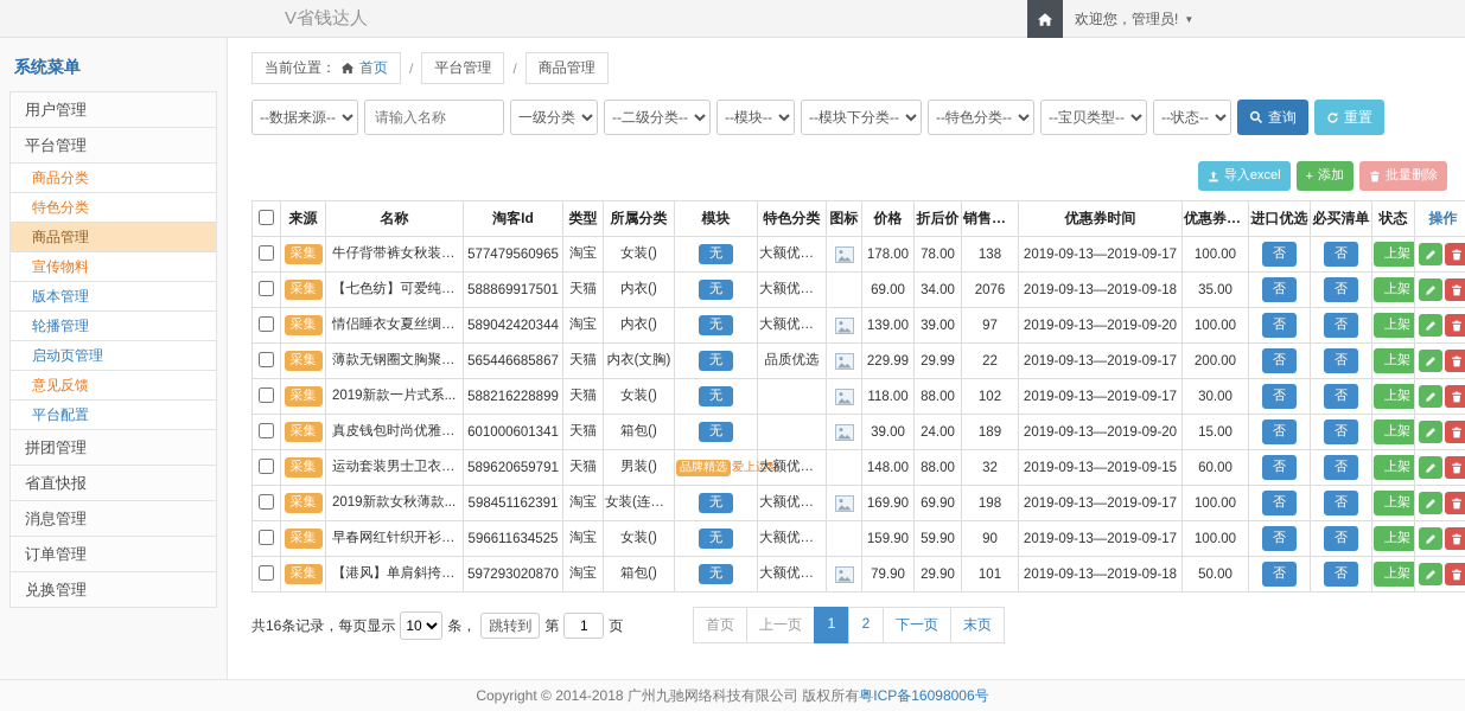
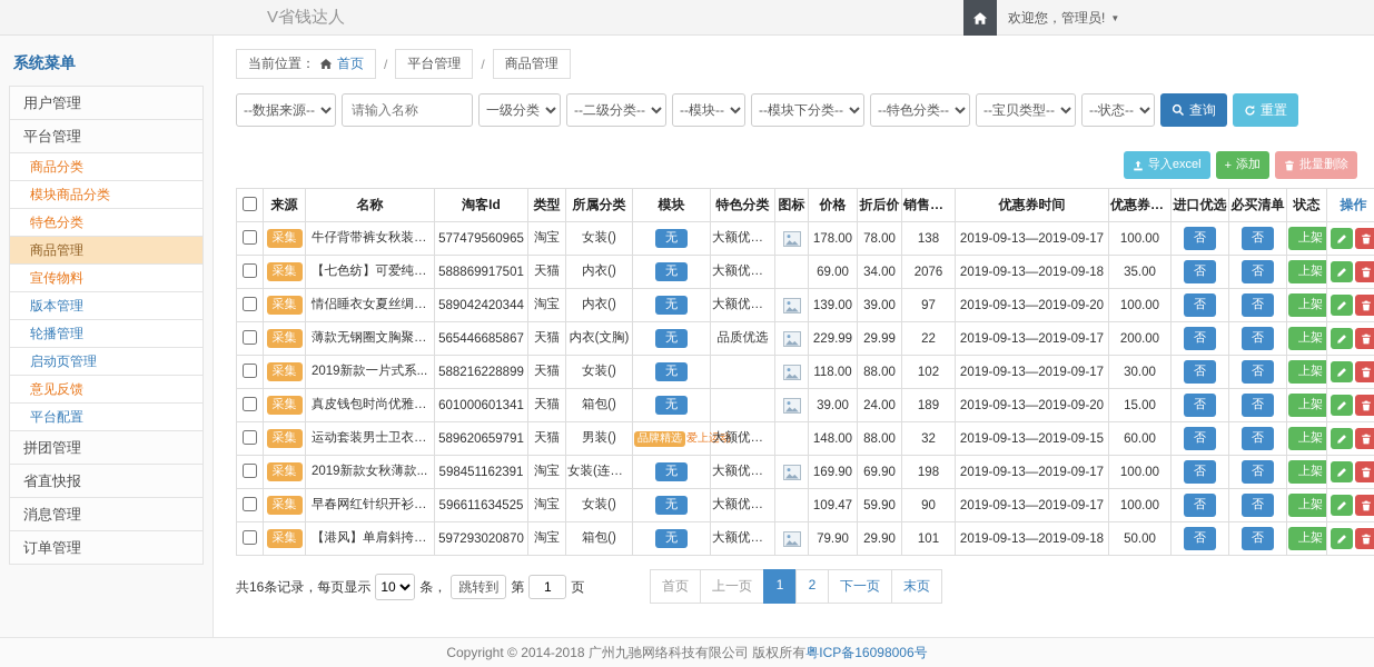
  V省钱达人
  欢迎您，管理员!
  ▼
  系统菜单
  用户管理
  平台管理
  商品分类
+ 模块商品分类
  特色分类
  商品管理
  宣传物料
  版本管理
  轮播管理
  启动页管理
  意见反馈
  平台配置
  拼团管理
  省直快报
  消息管理
  订单管理
- 兑换管理
  当前位置：
  首页
  /
  平台管理
  /
  商品管理
  --数据来源--
  请输入名称
  一级分类
  --二级分类--
  --模块--
  --模块下分类--
  --特色分类--
  --宝贝类型--
  --状态--
  查询
  重置
  导入excel
  +
  添加
  批量删除
  	来源	名称	淘客Id	类型	所属分类	模块	特色分类	图标	价格	折后价	销售数量	优惠券时间	优惠券金额	进口优选	必买清单	状态	操作
  	采集	牛仔背带裤女秋装减龄	577479560965	淘宝	女装()	无	大额优惠券		178.00	78.00	138	2019-09-13—2019-09-17	100.00	否	否	上架
  	采集	【七色纺】可爱纯棉家	588869917501	天猫	内衣()	无	大额优惠券		69.00	34.00	2076	2019-09-13—2019-09-18	35.00	否	否	上架
  	采集	情侣睡衣女夏丝绸男士	589042420344	淘宝	内衣()	无	大额优惠券		139.00	39.00	97	2019-09-13—2019-09-20	100.00	否	否	上架
  	采集	薄款无钢圈文胸聚拢性	565446685867	天猫	内衣(文胸)	无	品质优选		229.99	29.99	22	2019-09-13—2019-09-17	200.00	否	否	上架
  	采集	2019新款一片式系...	588216228899	天猫	女装()	无			118.00	88.00	102	2019-09-13—2019-09-17	30.00	否	否	上架
  	采集	真皮钱包时尚优雅女士	601000601341	天猫	箱包()	无			39.00	24.00	189	2019-09-13—2019-09-20	15.00	否	否	上架
  	采集	运动套装男士卫衣初秋	589620659791	天猫	男装()	品牌精选 爱上运动	大额优惠券		148.00	88.00	32	2019-09-13—2019-09-15	60.00	否	否	上架
  	采集	2019新款女秋薄款...	598451162391	淘宝	女装(连衣裙	无	大额优惠券		169.90	69.90	198	2019-09-13—2019-09-17	100.00	否	否	上架
- 	采集	早春网红针织开衫女春	596611634525	淘宝	女装()	无	大额优惠券		159.90	59.90	90	2019-09-13—2019-09-17	100.00	否	否	上架
+ 	采集	早春网红针织开衫女春	596611634525	淘宝	女装()	无	大额优惠券		109.47	59.90	90	2019-09-13—2019-09-17	100.00	否	否	上架
  	采集	【港风】单肩斜挎链条	597293020870	淘宝	箱包()	无	大额优惠券		79.90	29.90	101	2019-09-13—2019-09-18	50.00	否	否	上架
  共16条记录，每页显示
  10
  条，
  跳转到
  第
  1
  页
  首页
  上一页
  1
  2
  下一页
  末页
  Copyright © 2014-2018 广州九驰网络科技有限公司 版权所有
  粤ICP备16098006号
